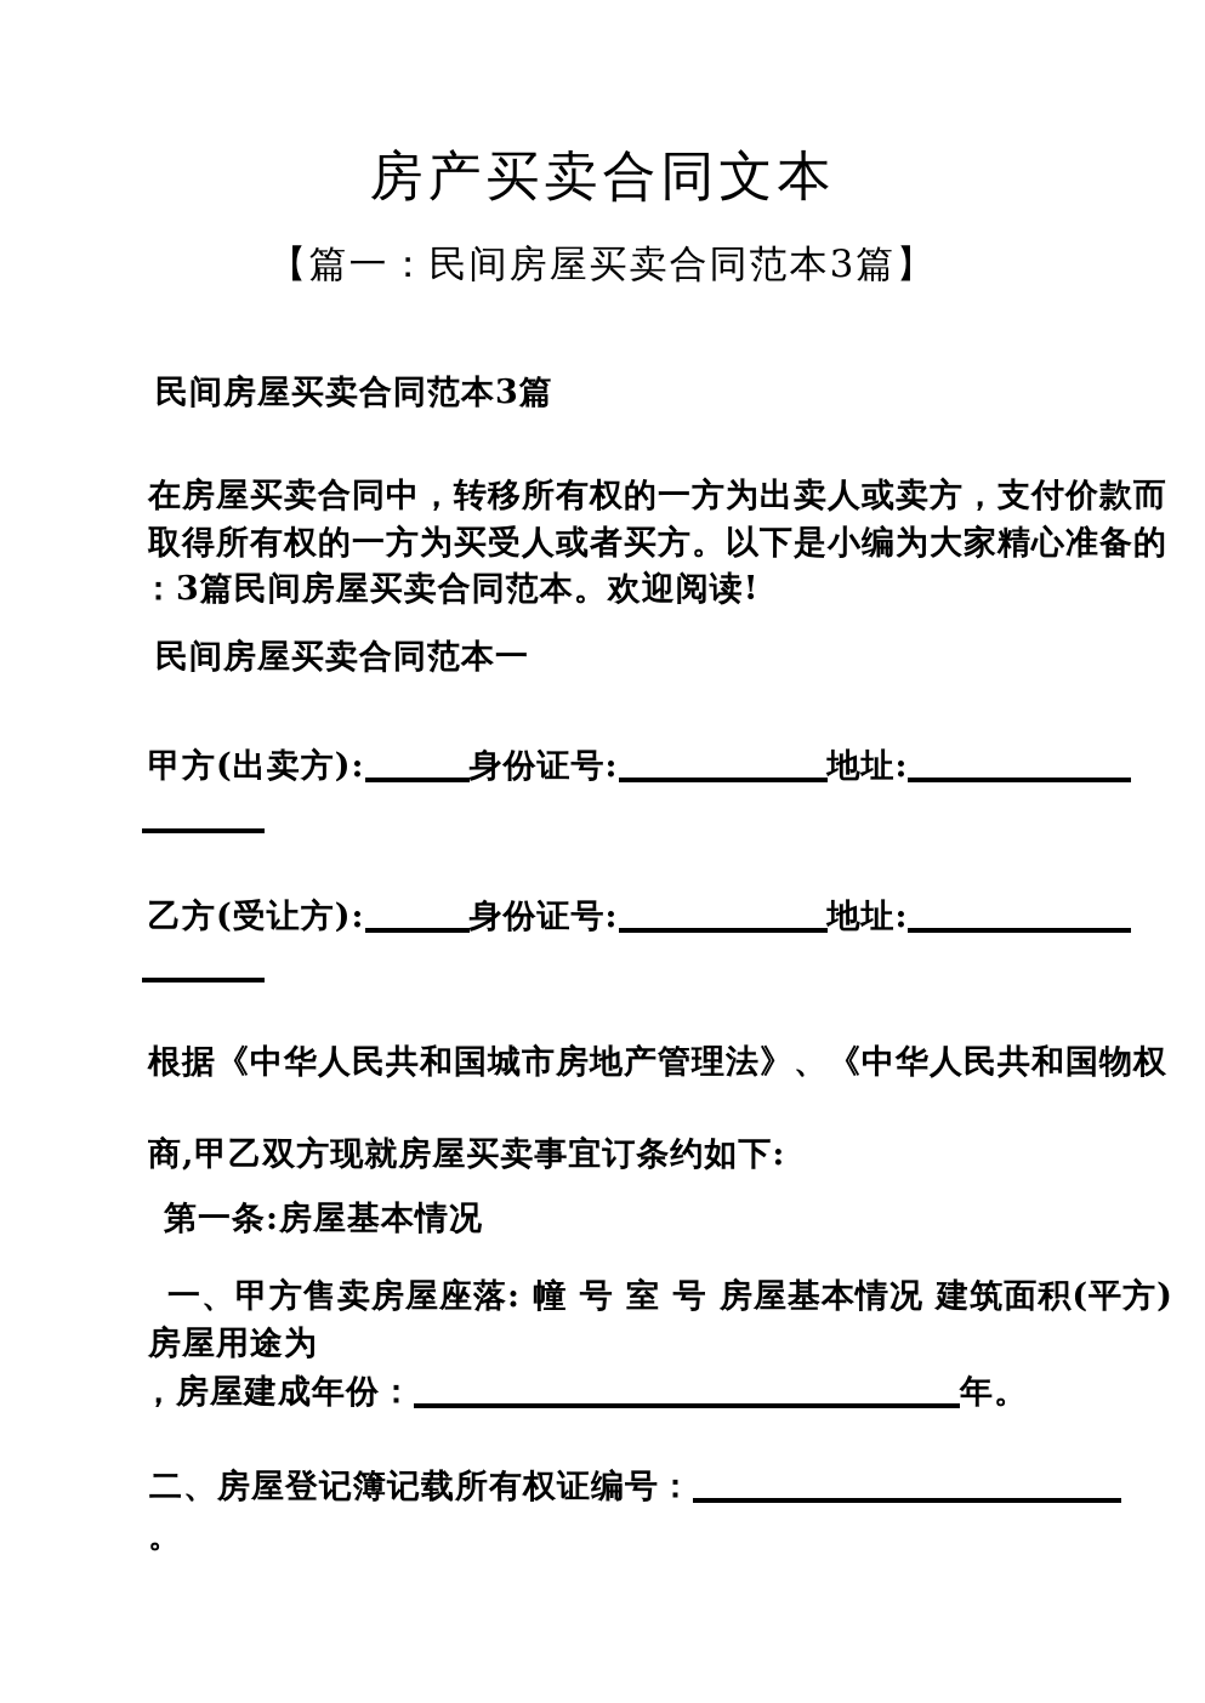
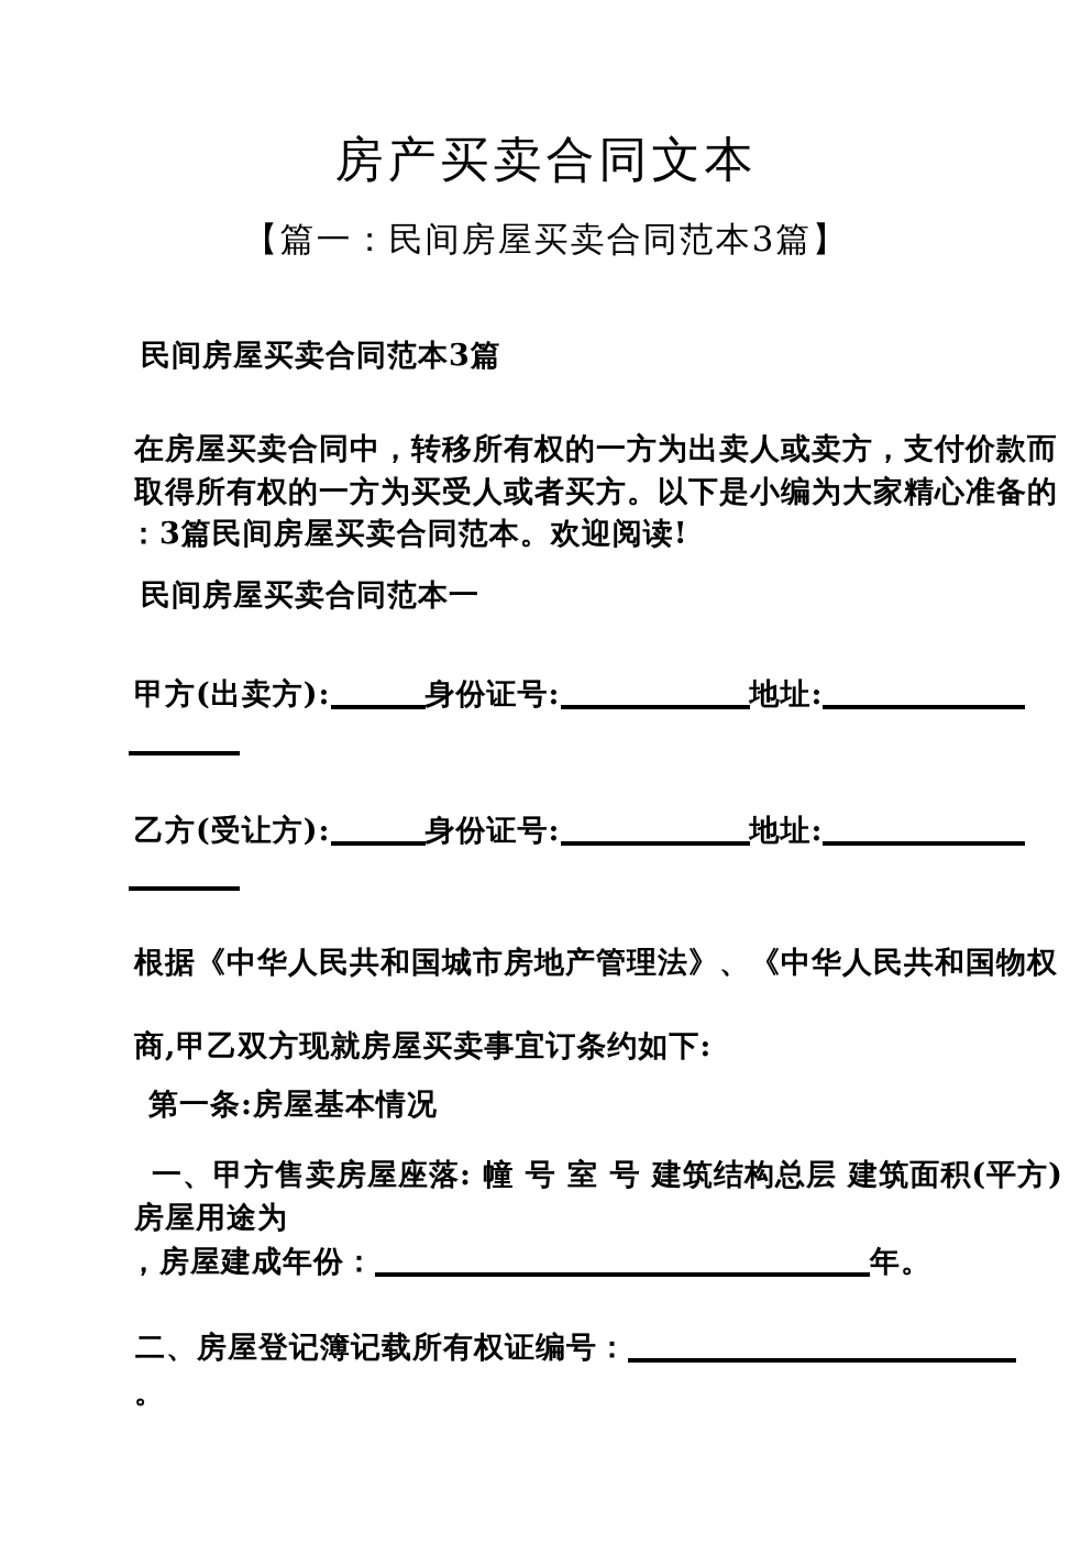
  房产买卖合同文本
  【篇一：民间房屋买卖合同范本3篇】
  民间房屋买卖合同范本3篇
  在房屋买卖合同中，转移所有权的一方为出卖人或卖方，支付价款而
  取得所有权的一方为买受人或者买方。以下是小编为大家精心准备的
  ：3篇民间房屋买卖合同范本。欢迎阅读!
  民间房屋买卖合同范本一
  甲方(出卖方): 身份证号: 地址:
  乙方(受让方): 身份证号: 地址:
  根据《中华人民共和国城市房地产管理法》、《中华人民共和国物权
  商,甲乙双方现就房屋买卖事宜订条约如下:
  第一条:房屋基本情况
- 一、甲方售卖房屋座落: 幢 号 室 号 房屋基本情况 建筑面积(平方)
+ 一、甲方售卖房屋座落: 幢 号 室 号 建筑结构总层 建筑面积(平方)
  房屋用途为
  ，房屋建成年份： 年。
  二、房屋登记簿记载所有权证编号：
  。
